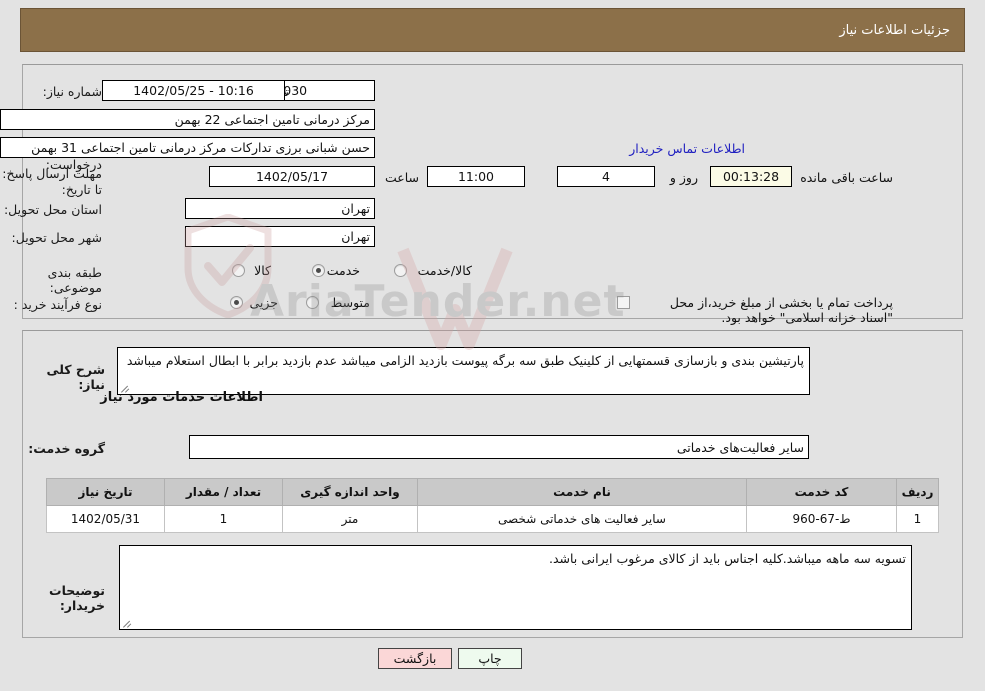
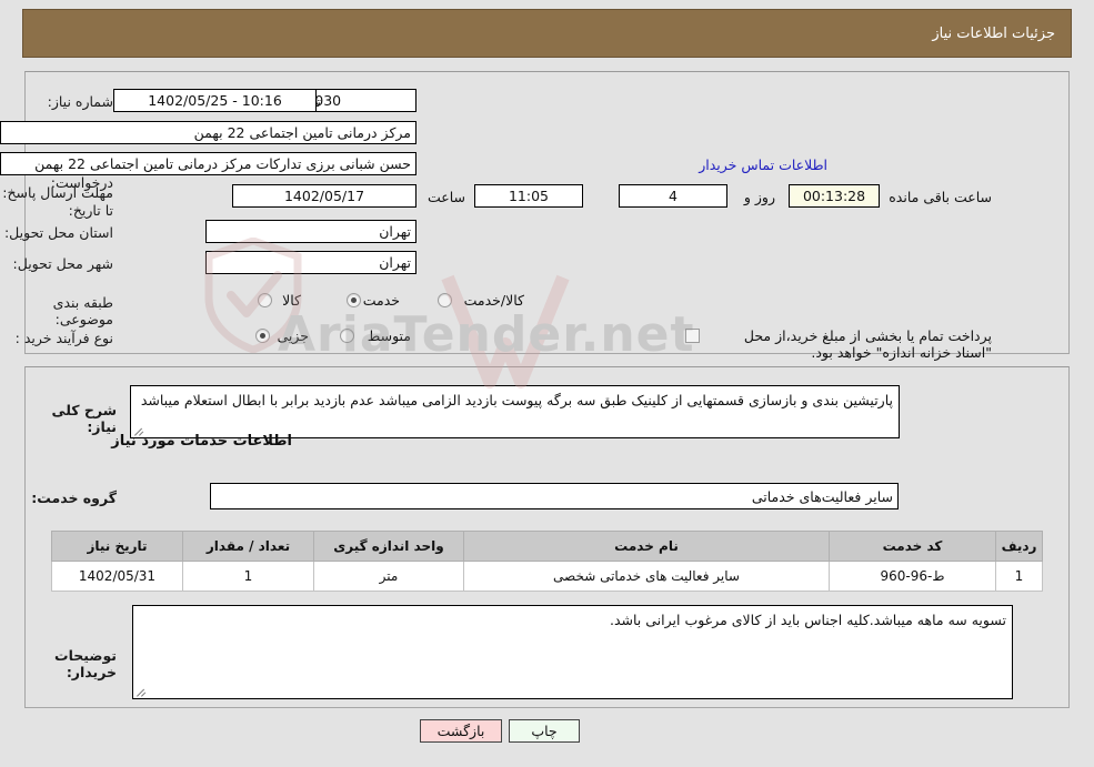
  جزئیات اطلاعات نیاز
  شماره نیاز:
  10:16 - 1402/05/25
  مرکز درمانی تامین اجتماعی 22 بهمن
- حسن شبانی برزی تدارکات مرکز درمانی تامین اجتماعی 31 بهمن
+ حسن شبانی برزی تدارکات مرکز درمانی تامین اجتماعی 22 بهمن
  اطلاعات تماس خریدار
  مهلت ارسال پاسخ: تا تاریخ:
  1402/05/17
  ساعت
- 11:00
+ 11:05
  4
  روز و
  00:13:28
  ساعت باقی مانده
  استان محل تحویل:
  تهران
  شهر محل تحویل:
  تهران
  طبقه بندی موضوعی:
  کالا
  خدمت
  کالا/خدمت
  نوع فرآیند خرید :
  جزیی
  متوسط
- پرداخت تمام یا بخشی از مبلغ خرید،از محل "اسناد خزانه اسلامی" خواهد بود.
+ پرداخت تمام یا بخشی از مبلغ خرید،از محل "اسناد خزانه اندازه" خواهد بود.
  شرح کلی نیاز:
  پارتیشین بندی و بازسازی قسمتهایی از کلینیک طبق سه برگه پیوست بازدید الزامی میباشد عدم بازدید برابر با ابطال استعلام میباشد
  اطلاعات خدمات مورد نیاز
  گروه خدمت:
  سایر فعالیت‌های خدماتی
  ردیف	کد خدمت	نام خدمت	واحد اندازه گیری	تعداد / مقدار	تاریخ نیاز
- 1	ط-67-960	سایر فعالیت های خدماتی شخصی	متر	1	1402/05/31
+ 1	ط-96-960	سایر فعالیت های خدماتی شخصی	متر	1	1402/05/31
  توضیحات خریدار:
  تسویه سه ماهه میباشد.کلیه اجناس باید از کالای مرغوب ایرانی باشد.
  چاپ
  بازگشت
  AriaTender.net
